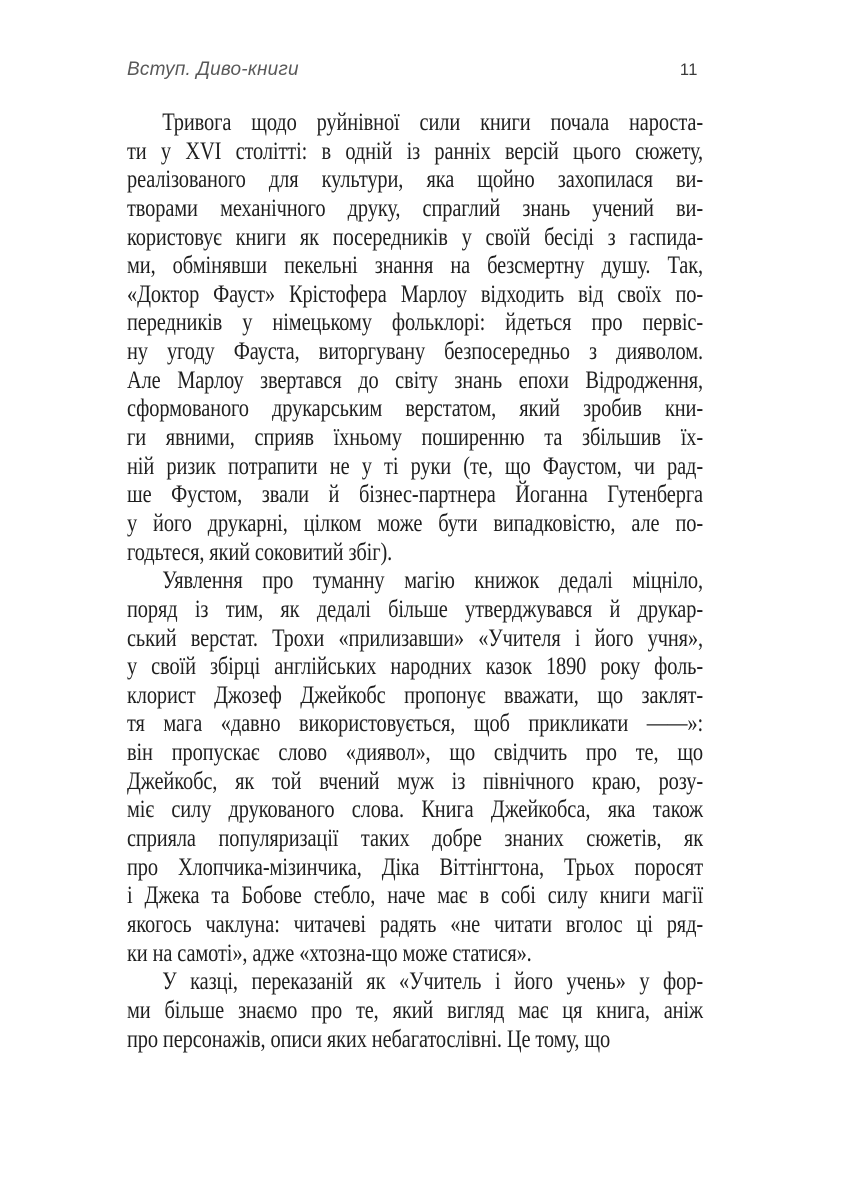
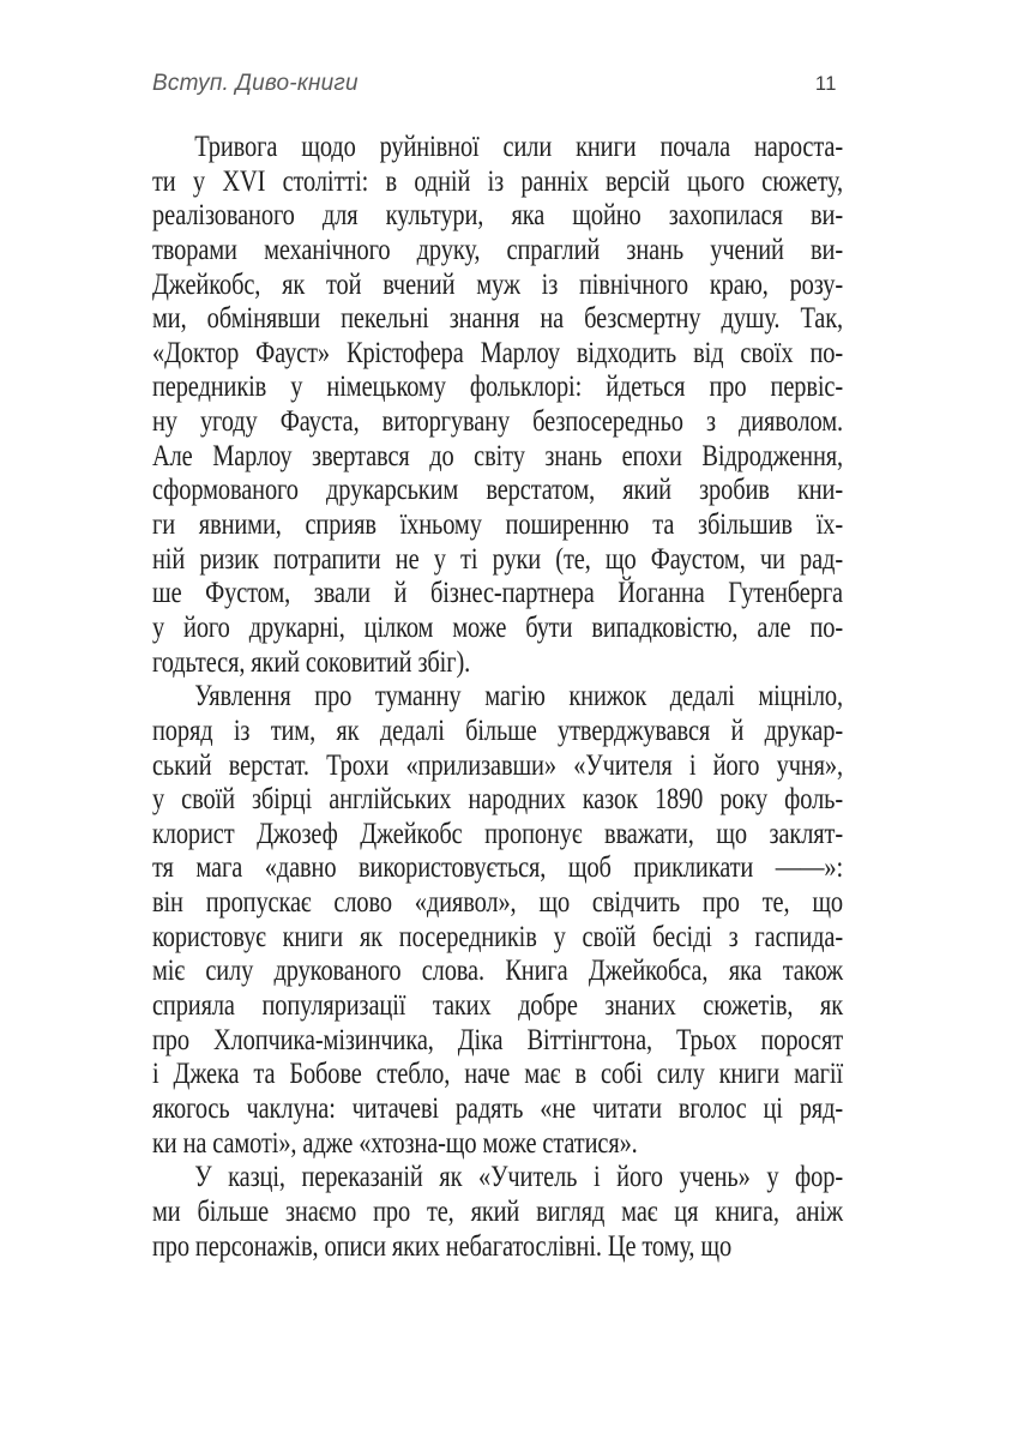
  Вступ. Диво-книги
  11
  Тривога щодо руйнівної сили книги почала нароста-
  ти у XVI столітті: в одній із ранніх версій цього сюжету,
  реалізованого для культури, яка щойно захопилася ви-
  творами механічного друку, спраглий знань учений ви-
- користовує книги як посередників у своїй бесіді з гаспида-
+ Джейкобс, як той вчений муж із північного краю, розу-
  ми, обмінявши пекельні знання на безсмертну душу. Так,
  «Доктор Фауст» Крістофера Марлоу відходить від своїх по-
  передників у німецькому фольклорі: йдеться про первіс-
  ну угоду Фауста, виторгувану безпосередньо з дияволом.
  Але Марлоу звертався до світу знань епохи Відродження,
  сформованого друкарським верстатом, який зробив кни-
  ги явними, сприяв їхньому поширенню та збільшив їх-
  ній ризик потрапити не у ті руки (те, що Фаустом, чи рад-
  ше Фустом, звали й бізнес-партнера Йоганна Гутенберга
  у його друкарні, цілком може бути випадковістю, але по-
  годьтеся, який соковитий збіг).
  Уявлення про туманну магію книжок дедалі міцніло,
  поряд із тим, як дедалі більше утверджувався й друкар-
  ський верстат. Трохи «прилизавши» «Учителя і його учня»,
  у своїй збірці англійських народних казок 1890 року фоль-
  клорист Джозеф Джейкобс пропонує вважати, що заклят-
  тя мага «давно використовується, щоб прикликати ——»:
  він пропускає слово «диявол», що свідчить про те, що
- Джейкобс, як той вчений муж із північного краю, розу-
+ користовує книги як посередників у своїй бесіді з гаспида-
  міє силу друкованого слова. Книга Джейкобса, яка також
  сприяла популяризації таких добре знаних сюжетів, як
  про Хлопчика-мізинчика, Діка Віттінгтона, Трьох поросят
  і Джека та Бобове стебло, наче має в собі силу книги магії
  якогось чаклуна: читачеві радять «не читати вголос ці ряд-
  ки на самоті», адже «хтозна-що може статися».
  У казці, переказаній як «Учитель і його учень» у фор-
  ми більше знаємо про те, який вигляд має ця книга, аніж
  про персонажів, описи яких небагатослівні. Це тому, що
